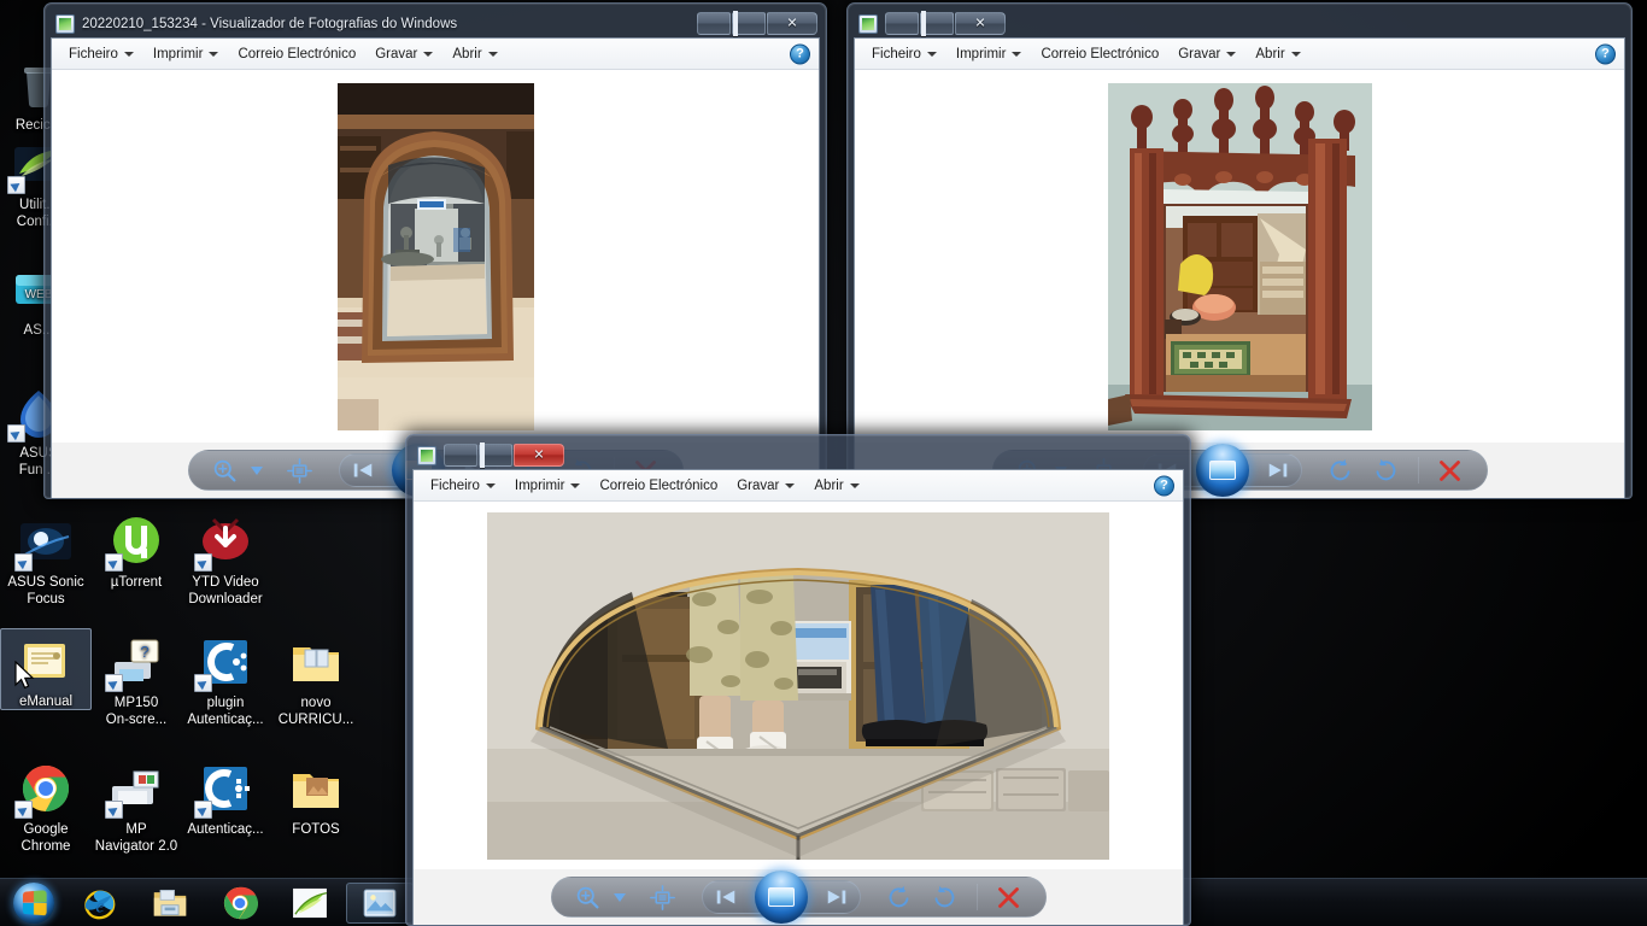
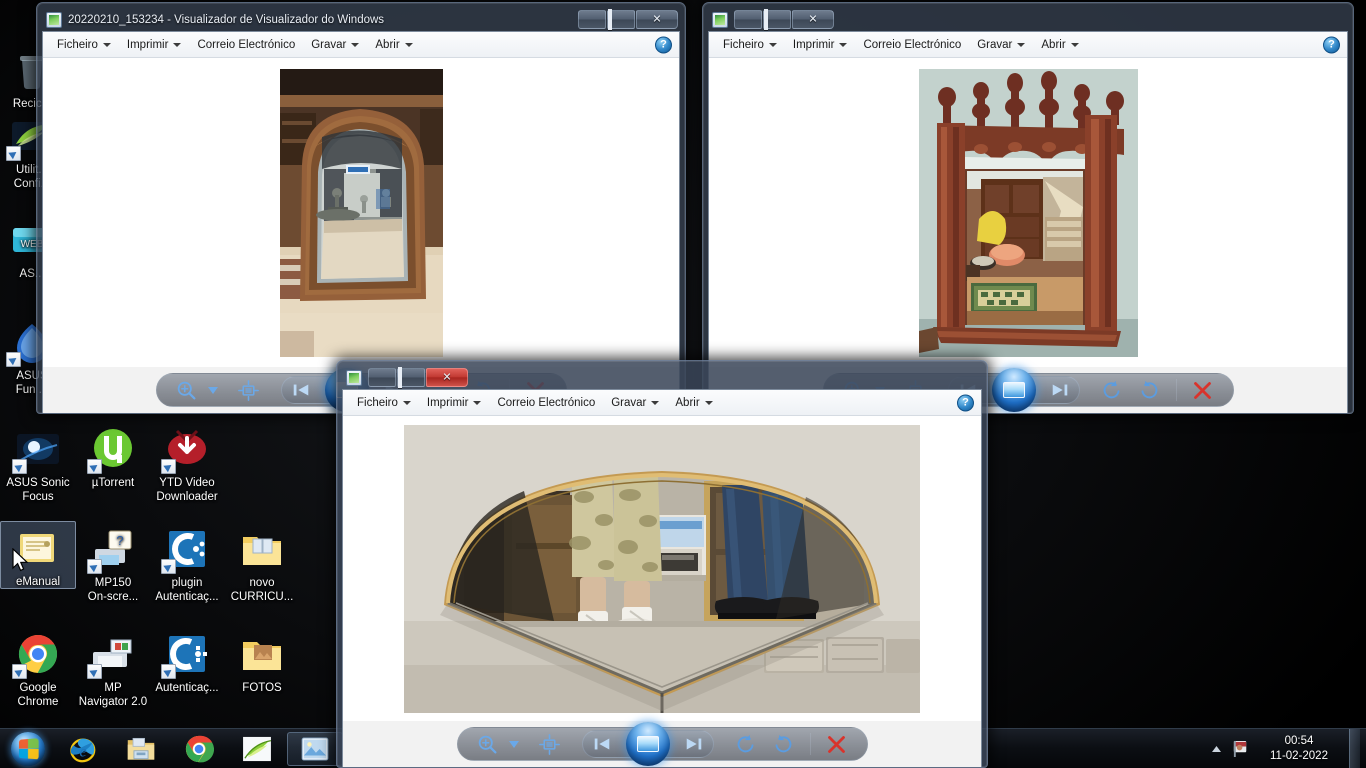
  Utilit.
  WEB
  AS..
  ASU
  ASUS Sonic
  Focus
  µTorrent
  YTD Video
  Downloader
  eManual
  ?
  MP150
  On-scre...
  plugin
  Autenticaç...
  novo
  CURRICU...
  Google
  Chrome
  MP
  Navigator 2.0
  Autenticaç...
  FOTOS
- 20220210_153234 - Visualizador de Fotografias do Windows
+ 20220210_153234 - Visualizador de Visualizador do Windows
  ✕
  Ficheiro
  Imprimir
  Correio Electrónico
  Gravar
  Abrir
  ?
  ✕
  Ficheiro
  Imprimir
  Correio Electrónico
  Gravar
  Abrir
  ?
  ✕
  Ficheiro
  Imprimir
  Correio Electrónico
  Gravar
  Abrir
  ?
  e
+ 00:54
+ 11-02-2022
